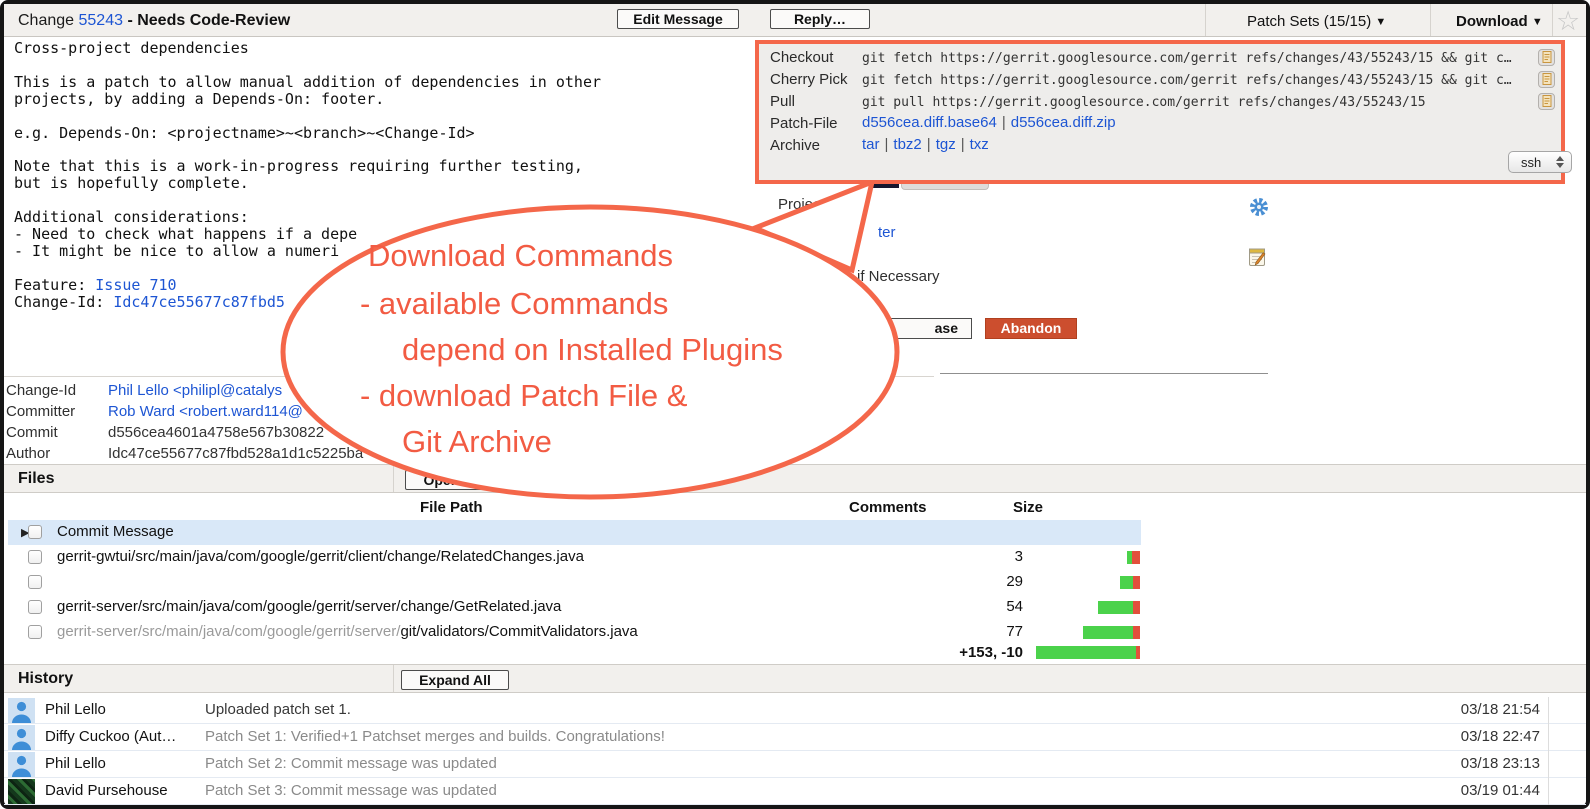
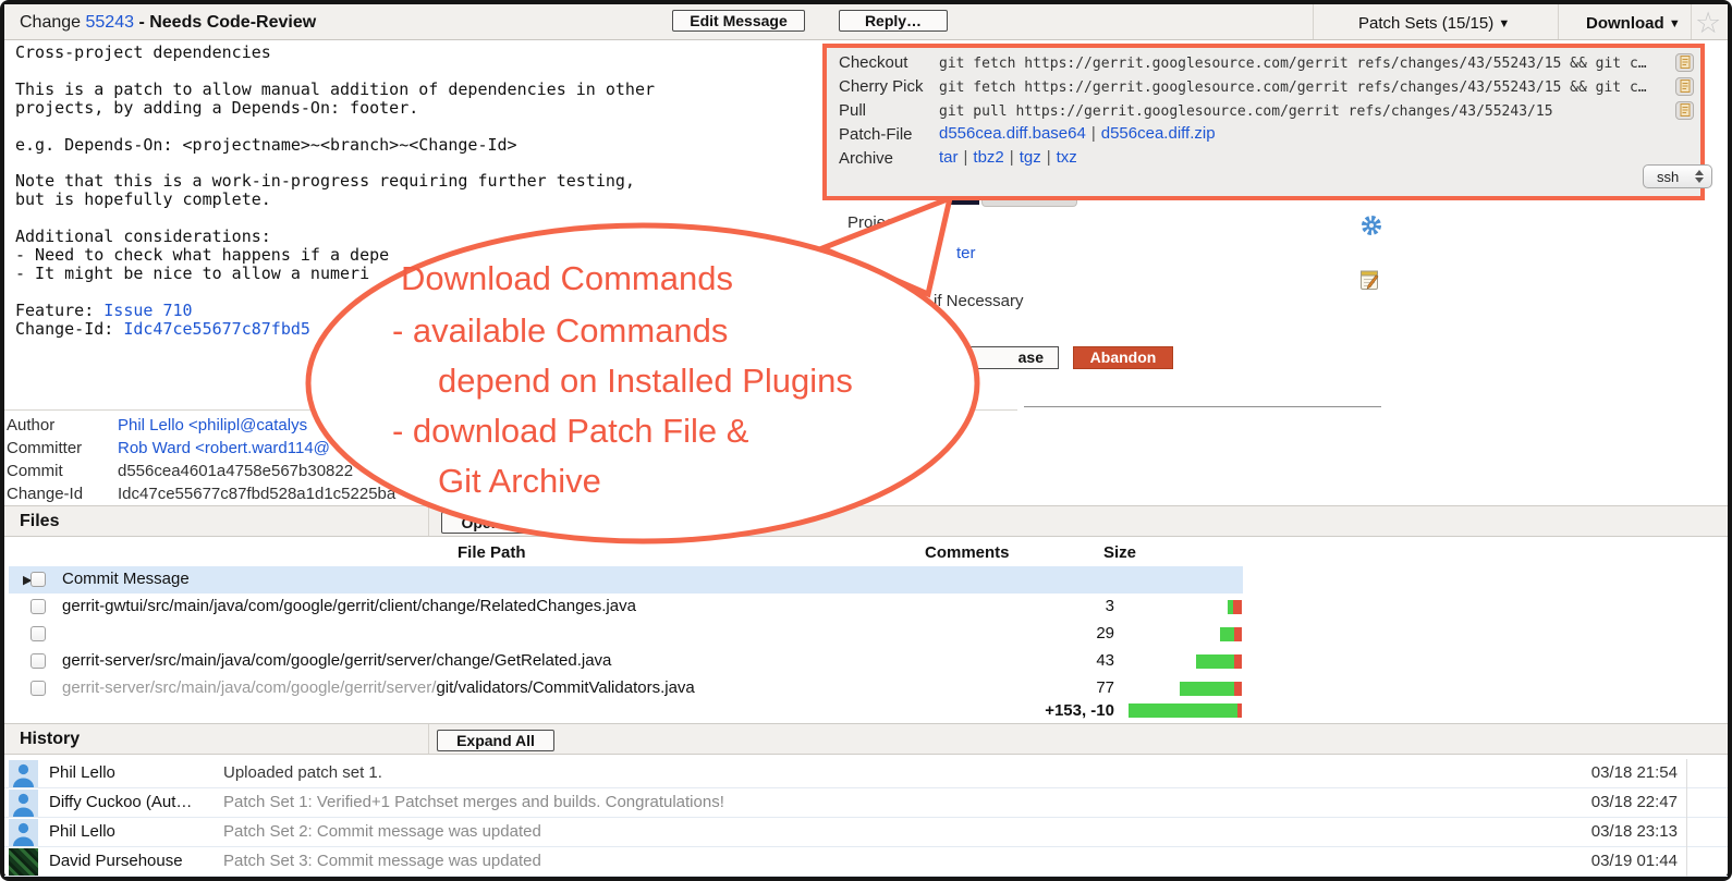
  Change 55243 - Needs Code-Review
  Edit Message
  Reply…
  Patch Sets (15/15) ▼
  Download ▼
  ☆
  Cross-project dependencies
  This is a patch to allow manual addition of dependencies in other
  projects, by adding a Depends-On: footer.
  e.g. Depends-On: <projectname>~<branch>~<Change-Id>
  Note that this is a work-in-progress requiring further testing,
  but is hopefully complete.
  Additional considerations:
  - Need to check what happens if a depe
  - It might be nice to allow a numeri
  Feature: Issue 710
  Change-Id: Idc47ce55677c87fbd5
  ter
  if Necessary
  ase
  Abandon
- Change-Id Phil Lello <philipl@catalys
+ Author Phil Lello <philipl@catalys
  Committer Rob Ward <robert.ward114@
  Commit d556cea4601a4758e567b30822
- Author Idc47ce55677c87fbd528a1d1c5225ba
+ Change-Id Idc47ce55677c87fbd528a1d1c5225ba
  Checkout
  git fetch https://gerrit.googlesource.com/gerrit refs/changes/43/55243/15 && git c…
  Cherry Pick
  git fetch https://gerrit.googlesource.com/gerrit refs/changes/43/55243/15 && git c…
  Pull
  git pull https://gerrit.googlesource.com/gerrit refs/changes/43/55243/15
  Patch-File
  d556cea.diff.base64 | d556cea.diff.zip
  Archive
  tar | tbz2 | tgz | txz
  ssh
  Files
  File Path
  Comments
  Size
  ▶
  Commit Message
  gerrit-gwtui/src/main/java/com/google/gerrit/client/change/RelatedChanges.java
  3
  29
  gerrit-server/src/main/java/com/google/gerrit/server/change/GetRelated.java
- 54
+ 43
  gerrit-server/src/main/java/com/google/gerrit/server/git/validators/CommitValidators.java
  77
  +153, -10
  History
  Expand All
  Phil Lello
  Uploaded patch set 1.
  03/18 21:54
  Diffy Cuckoo (Aut…
  Patch Set 1: Verified+1 Patchset merges and builds. Congratulations!
  03/18 22:47
  Phil Lello
  Patch Set 2: Commit message was updated
  03/18 23:13
  David Pursehouse
  Patch Set 3: Commit message was updated
  03/19 01:44
  Download Commands
  - available Commands
  depend on Installed Plugins
  - download Patch File &
  Git Archive
